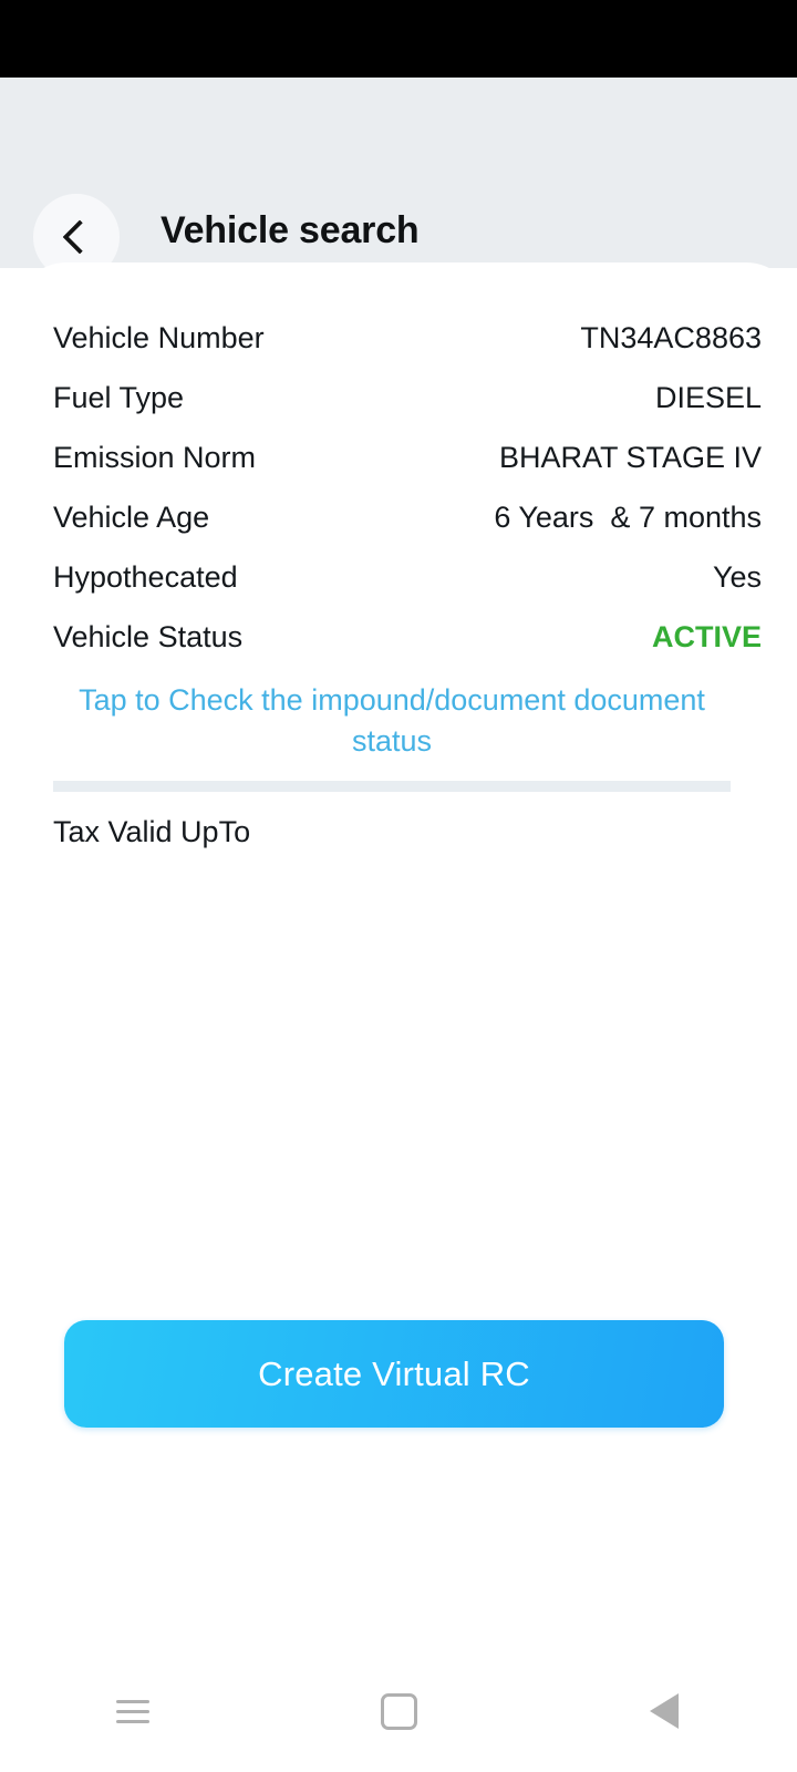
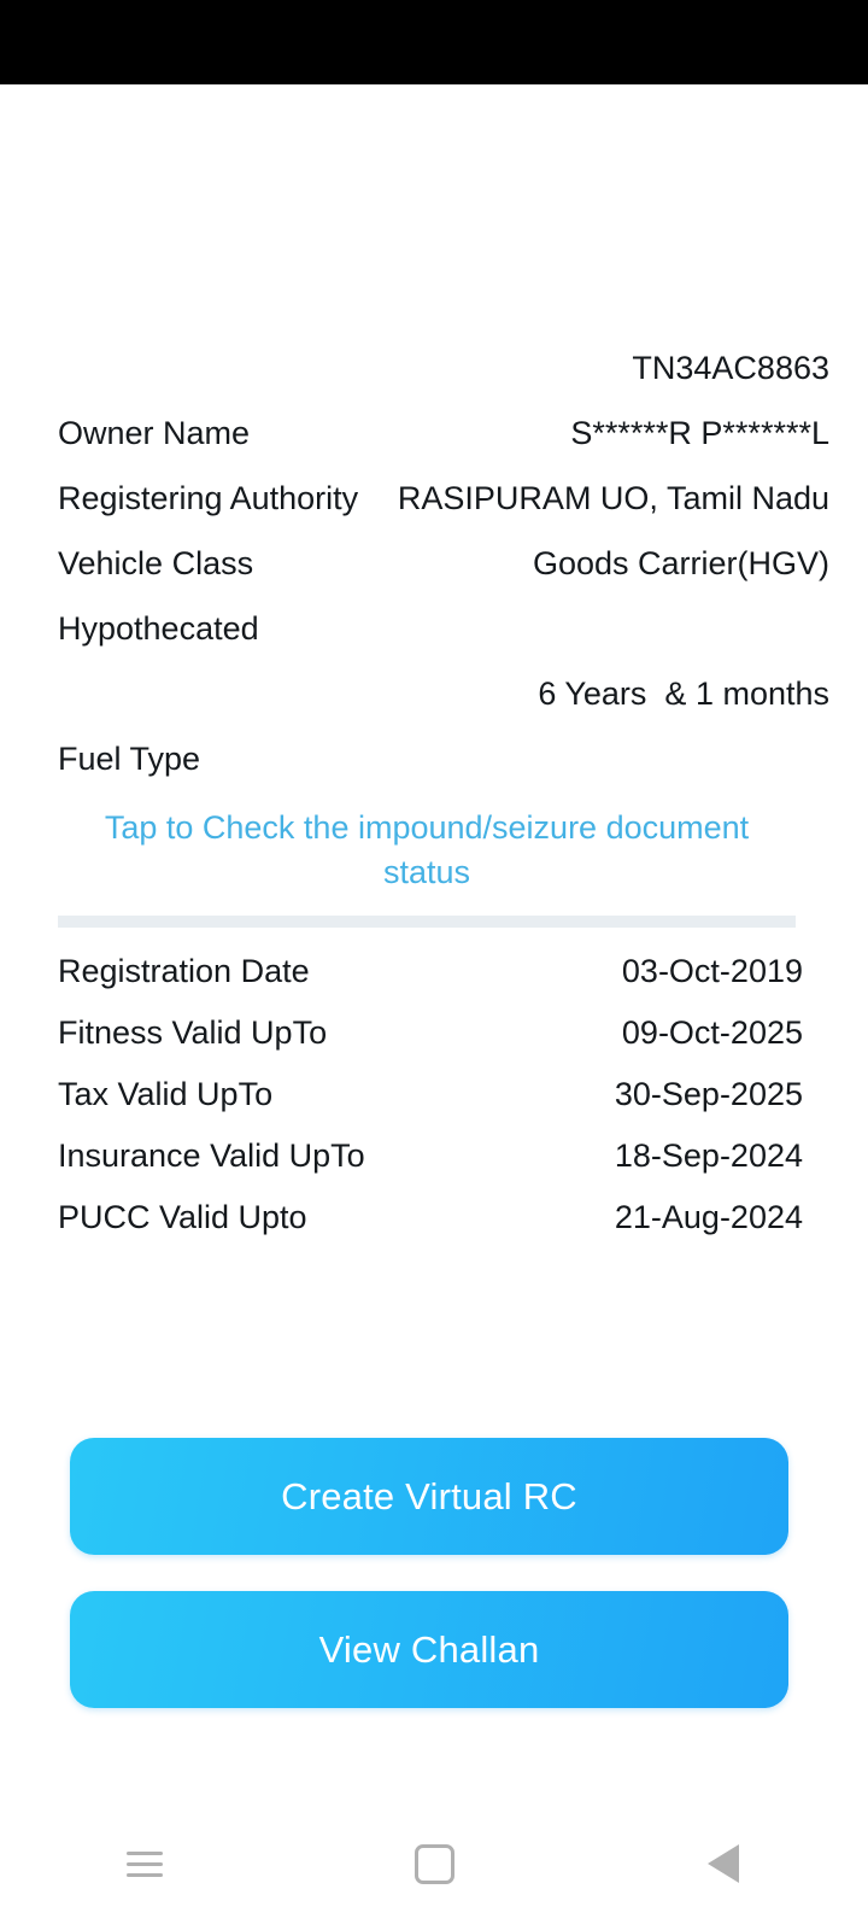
- Vehicle search
- Vehicle Number
  TN34AC8863
+ Owner Name
+ S******R P*******L
+ Registering Authority
+ RASIPURAM UO, Tamil Nadu
+ Vehicle Class
+ Goods Carrier(HGV)
- Fuel Type
+ Hypothecated
- DIESEL
- Emission Norm
- BHARAT STAGE IV
- Vehicle Age
- 6 Years & 7 months
+ 6 Years & 1 months
- Hypothecated
+ Fuel Type
- Yes
- Vehicle Status
- ACTIVE
- Tap to Check the impound/document document status
+ Tap to Check the impound/seizure document status
+ Registration Date
+ 03-Oct-2019
+ Fitness Valid UpTo
+ 09-Oct-2025
  Tax Valid UpTo
+ 30-Sep-2025
+ Insurance Valid UpTo
+ 18-Sep-2024
+ PUCC Valid Upto
+ 21-Aug-2024
  Create Virtual RC
+ View Challan
